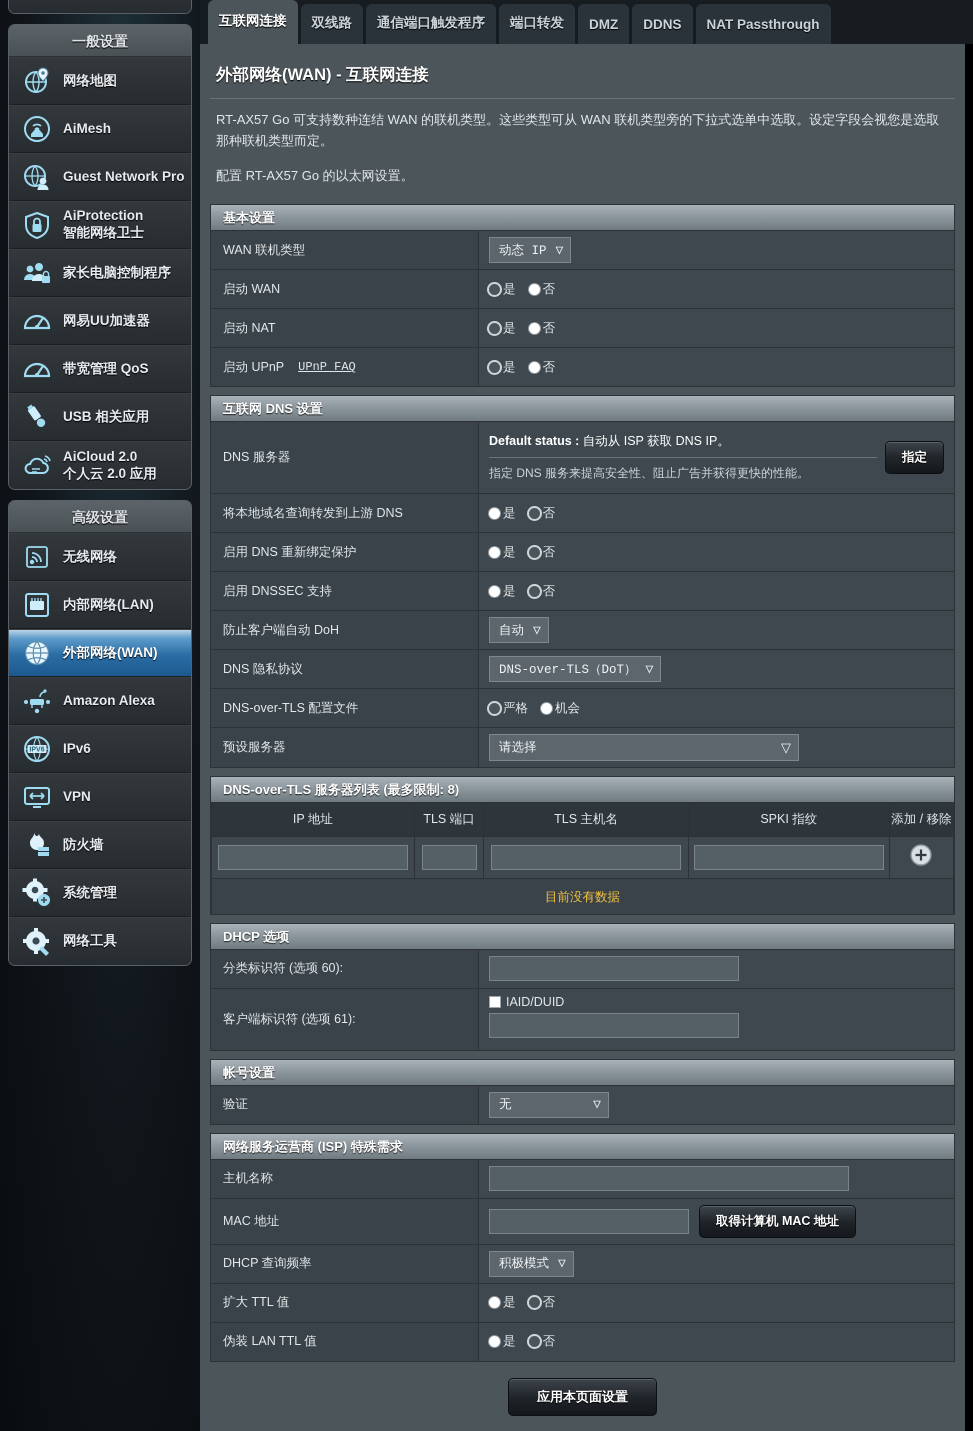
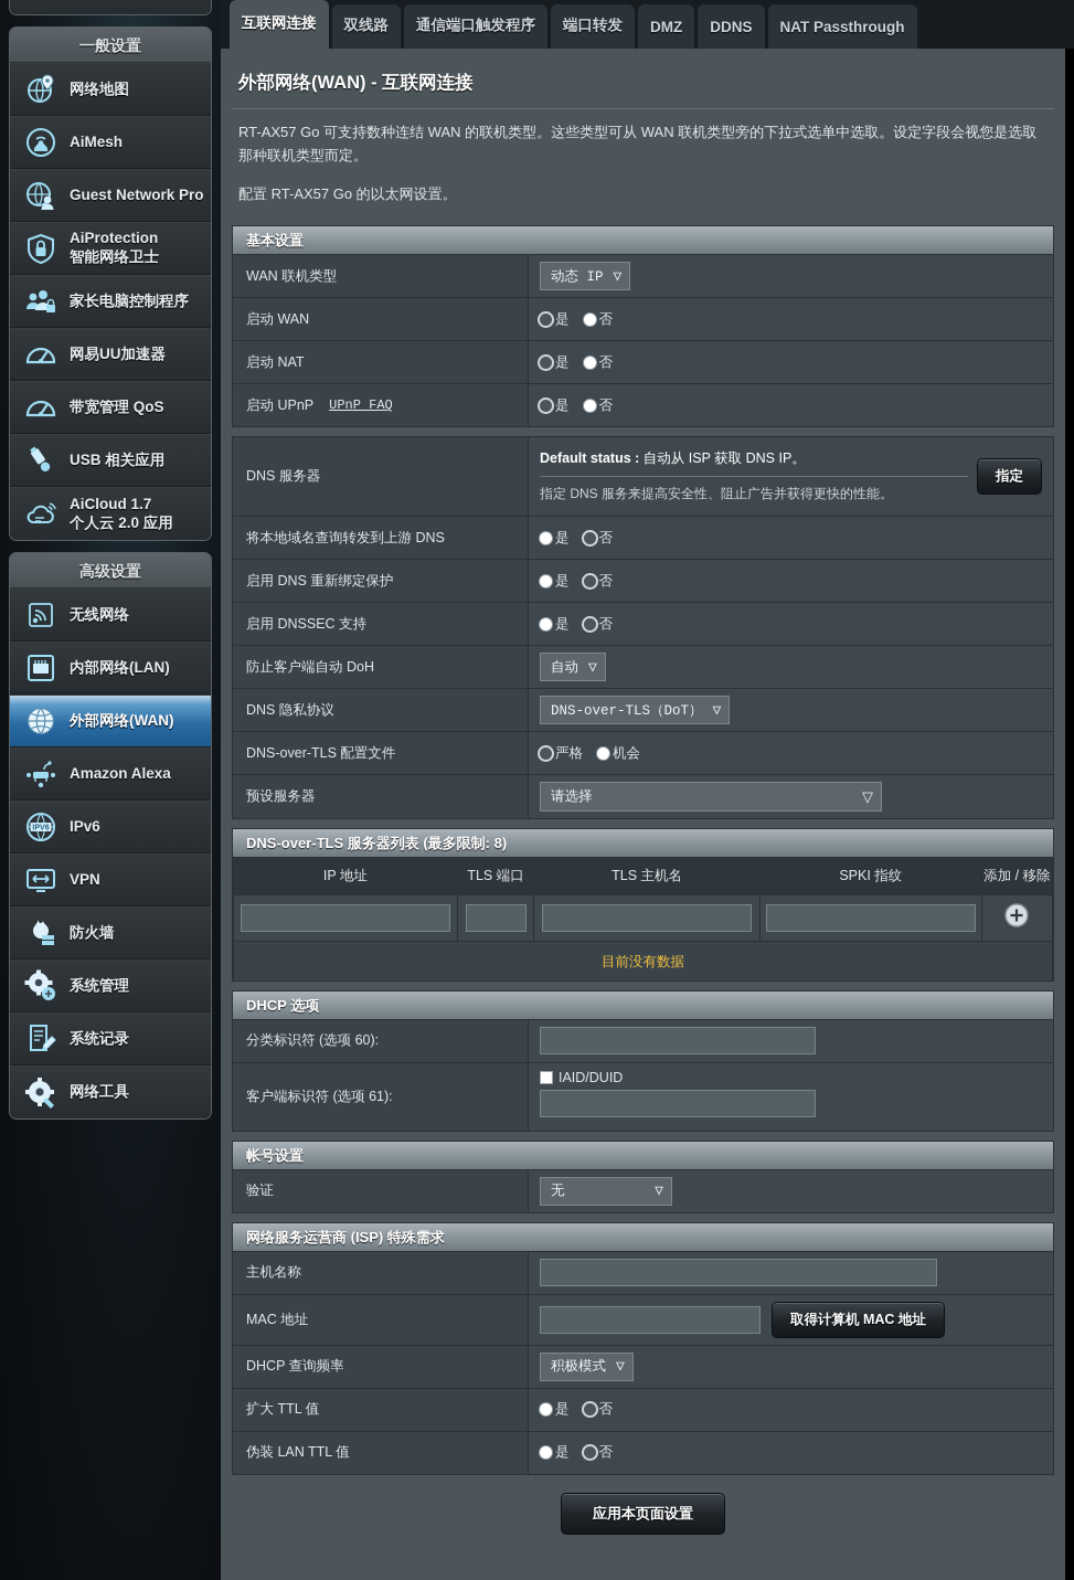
  一般设置
  网络地图
  AiMesh
  Guest Network Pro
  AiProtection
  智能网络卫士
  家长电脑控制程序
  网易UU加速器
  带宽管理 QoS
  USB 相关应用
- AiCloud 2.0
+ AiCloud 1.7
  个人云 2.0 应用
  高级设置
  无线网络
  内部网络(LAN)
  外部网络(WAN)
  Amazon Alexa
  IPv6
  VPN
  防火墙
  系统管理
+ 系统记录
  网络工具
  互联网连接
  双线路
  通信端口触发程序
  端口转发
  DMZ
  DDNS
  NAT Passthrough
  外部网络(WAN) - 互联网连接
  RT-AX57 Go 可支持数种连结 WAN 的联机类型。这些类型可从 WAN 联机类型旁的下拉式选单中选取。设定字段会视您是选取那种联机类型而定。
  配置 RT-AX57 Go 的以太网设置。
  基本设置
  WAN 联机类型
  动态 IP
  ▽
  启动 WAN
  是
  否
  启动 NAT
  是
  否
  启动 UPnP
  UPnP FAQ
  是
  否
- 互联网 DNS 设置
  DNS 服务器
  Default status : 自动从 ISP 获取 DNS IP。
  指定 DNS 服务来提高安全性、阻止广告并获得更快的性能。
  指定
  将本地域名查询转发到上游 DNS
  是
  否
  启用 DNS 重新绑定保护
  是
  否
  启用 DNSSEC 支持
  是
  否
  防止客户端自动 DoH
  自动
  ▽
  DNS 隐私协议
  DNS-over-TLS（DoT）
  ▽
  DNS-over-TLS 配置文件
  严格
  机会
  预设服务器
  请选择
  ▽
  DNS-over-TLS 服务器列表 (最多限制: 8)
  IP 地址	TLS 端口	TLS 主机名	SPKI 指纹	添加 / 移除
  目前没有数据
  DHCP 选项
  分类标识符 (选项 60):
  客户端标识符 (选项 61):
  IAID/DUID
  帐号设置
  验证
  无
  ▽
  网络服务运营商 (ISP) 特殊需求
  主机名称
  MAC 地址
  取得计算机 MAC 地址
  DHCP 查询频率
  积极模式
  ▽
  扩大 TTL 值
  是
  否
  伪装 LAN TTL 值
  是
  否
  应用本页面设置
